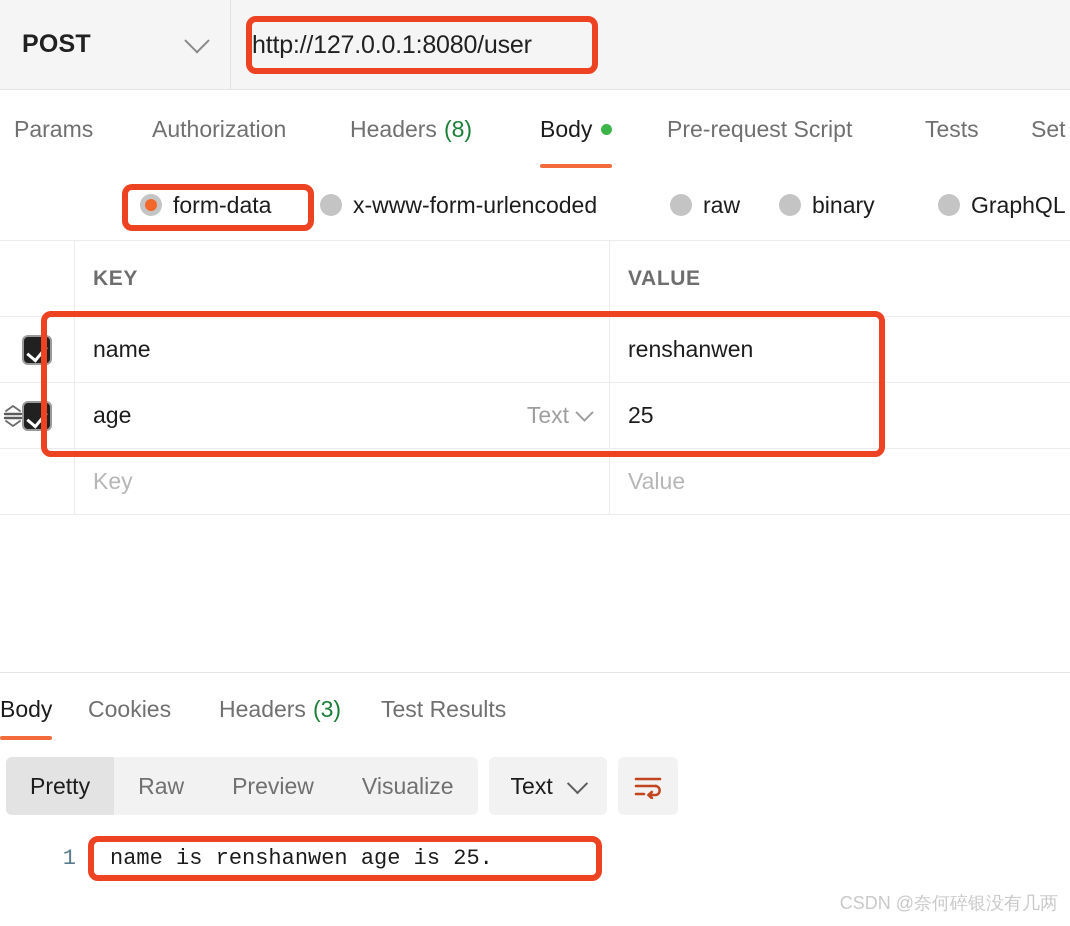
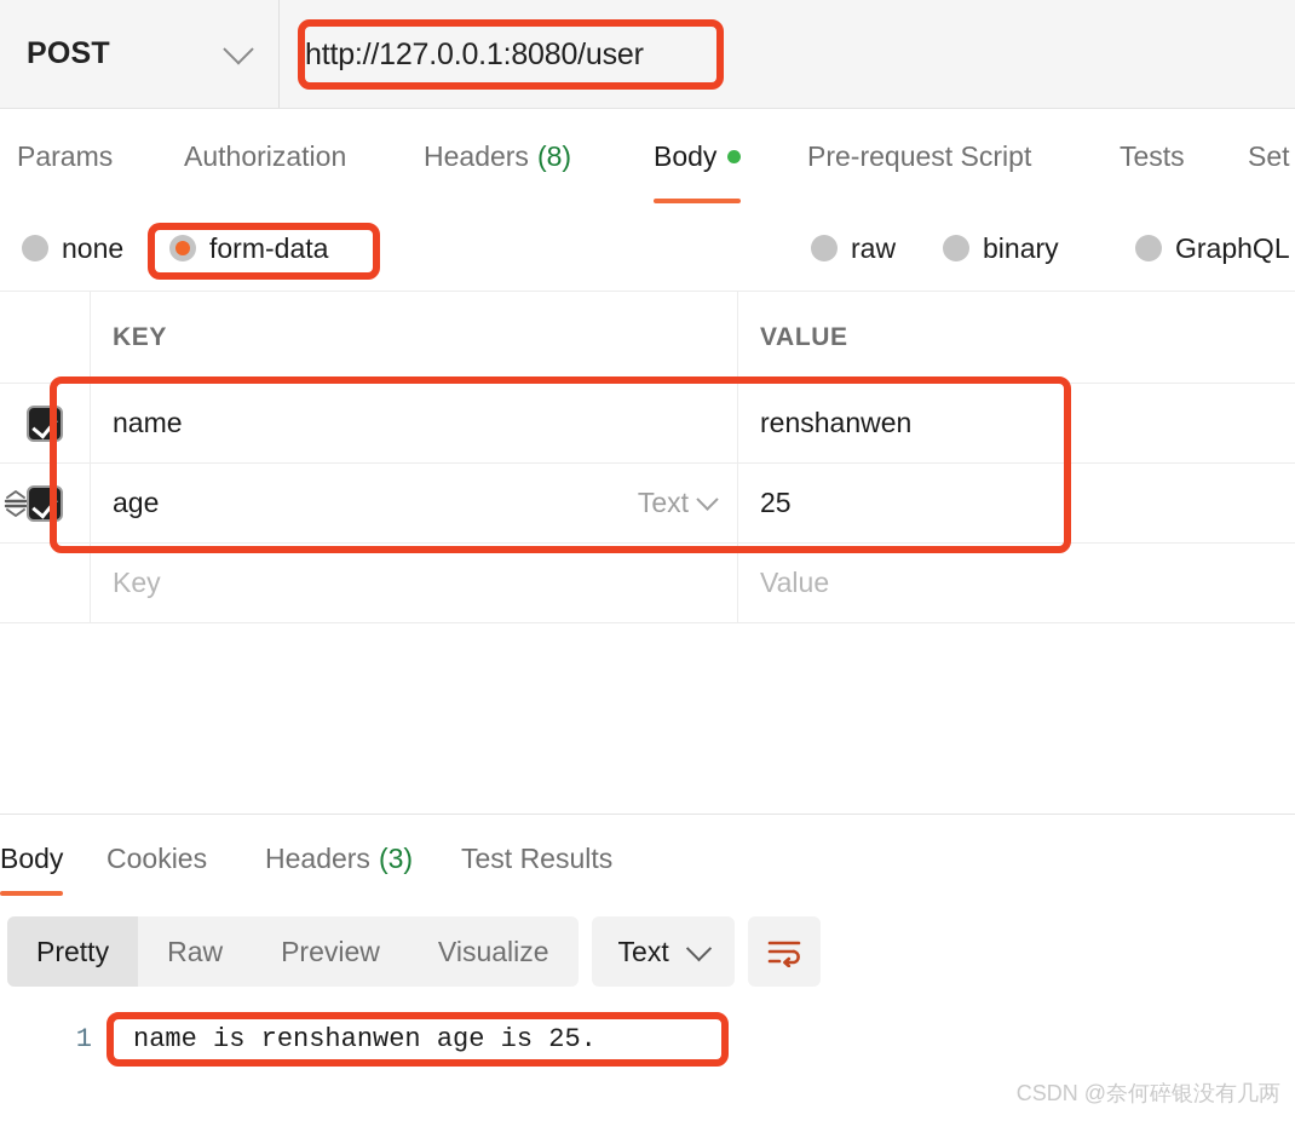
  POST
  http://127.0.0.1:8080/user
  Params
  Authorization
  Headers
  (8)
  Body
  Pre-request Script
  Tests
  Set
+ none
  form-data
- x-www-form-urlencoded
  raw
  binary
  GraphQL
  KEY
  VALUE
  name
  renshanwen
  age
  Text
  25
  Key
  Value
  Body
  Cookies
  Headers
  (3)
  Test Results
  Pretty
  Raw
  Preview
  Visualize
  Text
  1
  name is renshanwen age is 25.
  CSDN @奈何碎银没有几两
